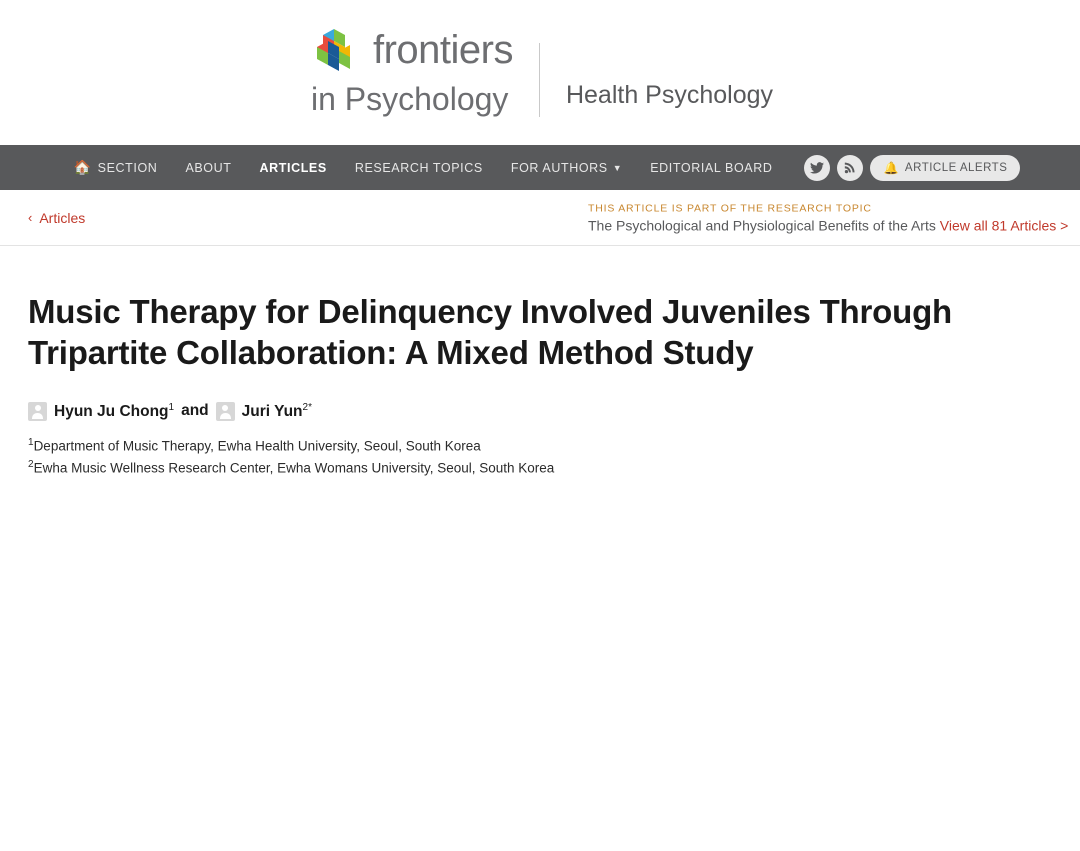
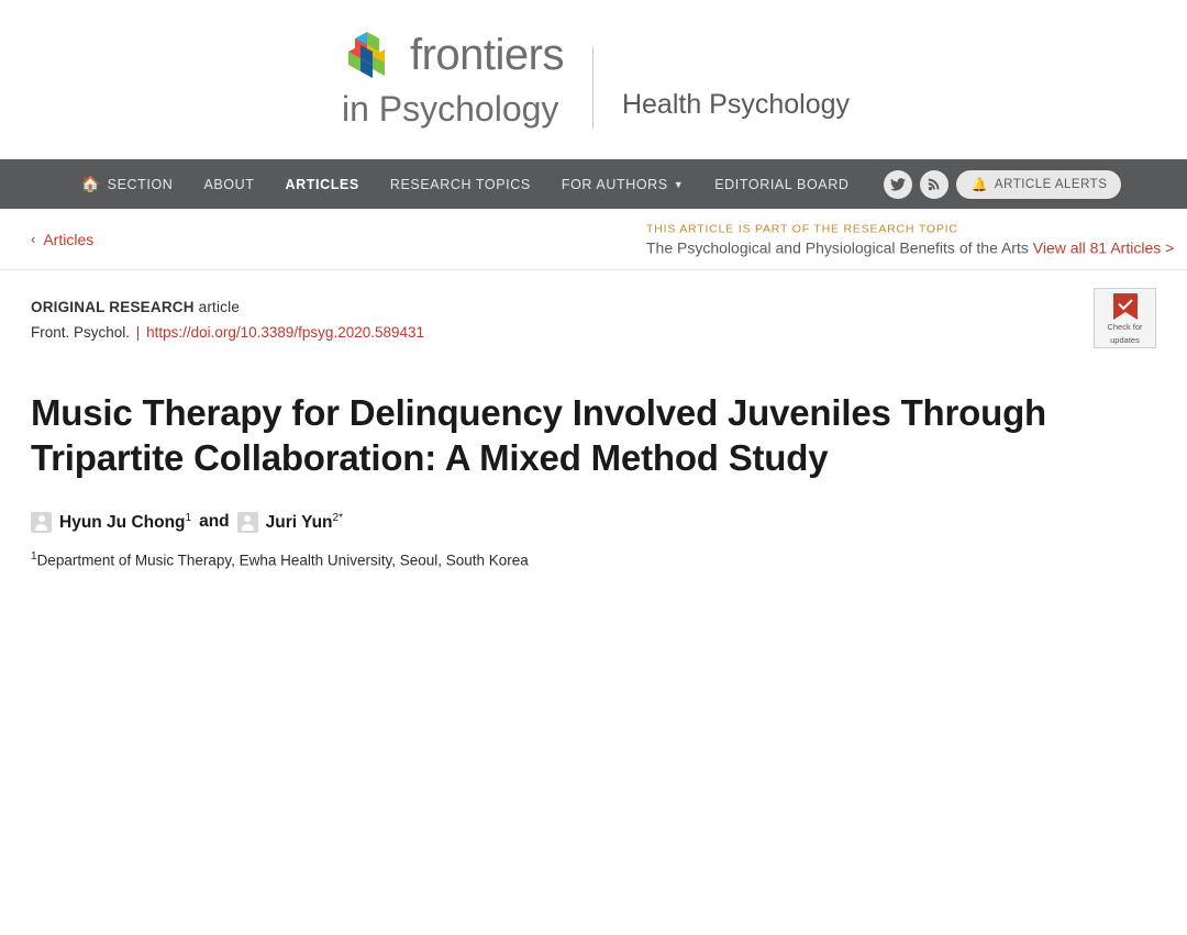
  frontiers
  in Psychology
  Health Psychology
  🏠
  SECTION
  ABOUT
  ARTICLES
  RESEARCH TOPICS
  FOR AUTHORS
  ▼
  EDITORIAL BOARD
  🔔
  ARTICLE ALERTS
  ‹
  Articles
  THIS ARTICLE IS PART OF THE RESEARCH TOPIC
  The Psychological and Physiological Benefits of the Arts View all 81 Articles >
+ ORIGINAL RESEARCH article
+ Front. Psychol. | https://doi.org/10.3389/fpsyg.2020.589431
+ Check for
+ updates
  Music Therapy for Delinquency Involved Juveniles Through Tripartite Collaboration: A Mixed Method Study
  Hyun Ju Chong1
  and
  Juri Yun2*
  1Department of Music Therapy, Ewha Health University, Seoul, South Korea
- 2Ewha Music Wellness Research Center, Ewha Womans University, Seoul, South Korea
